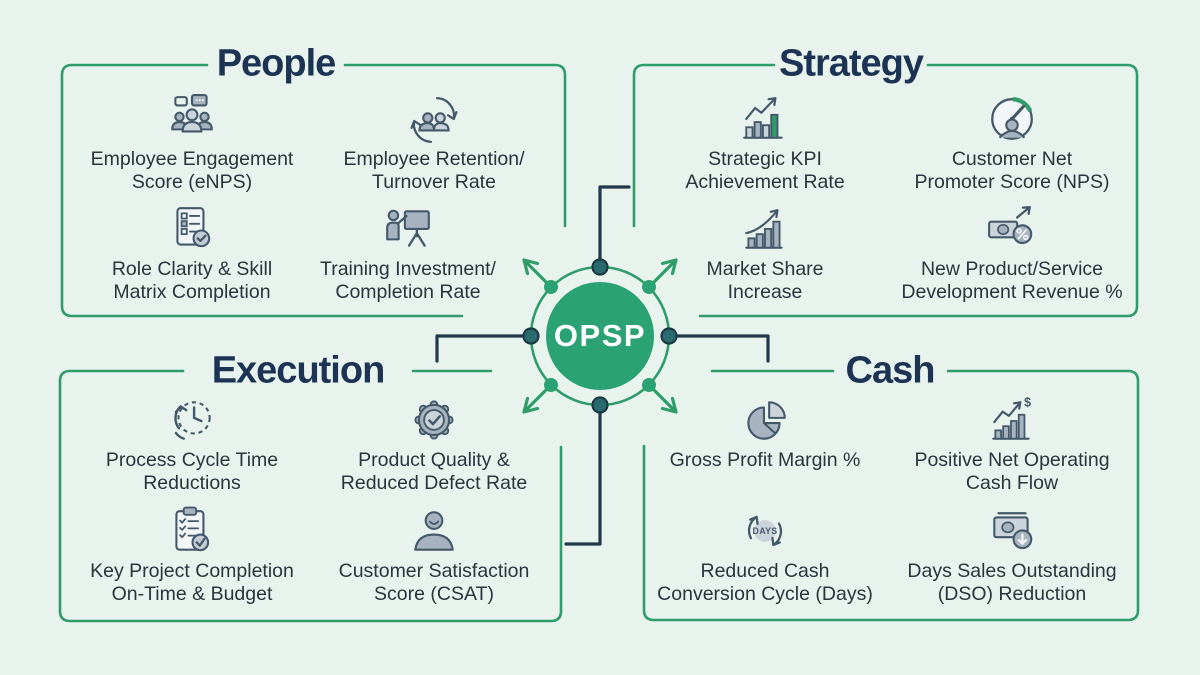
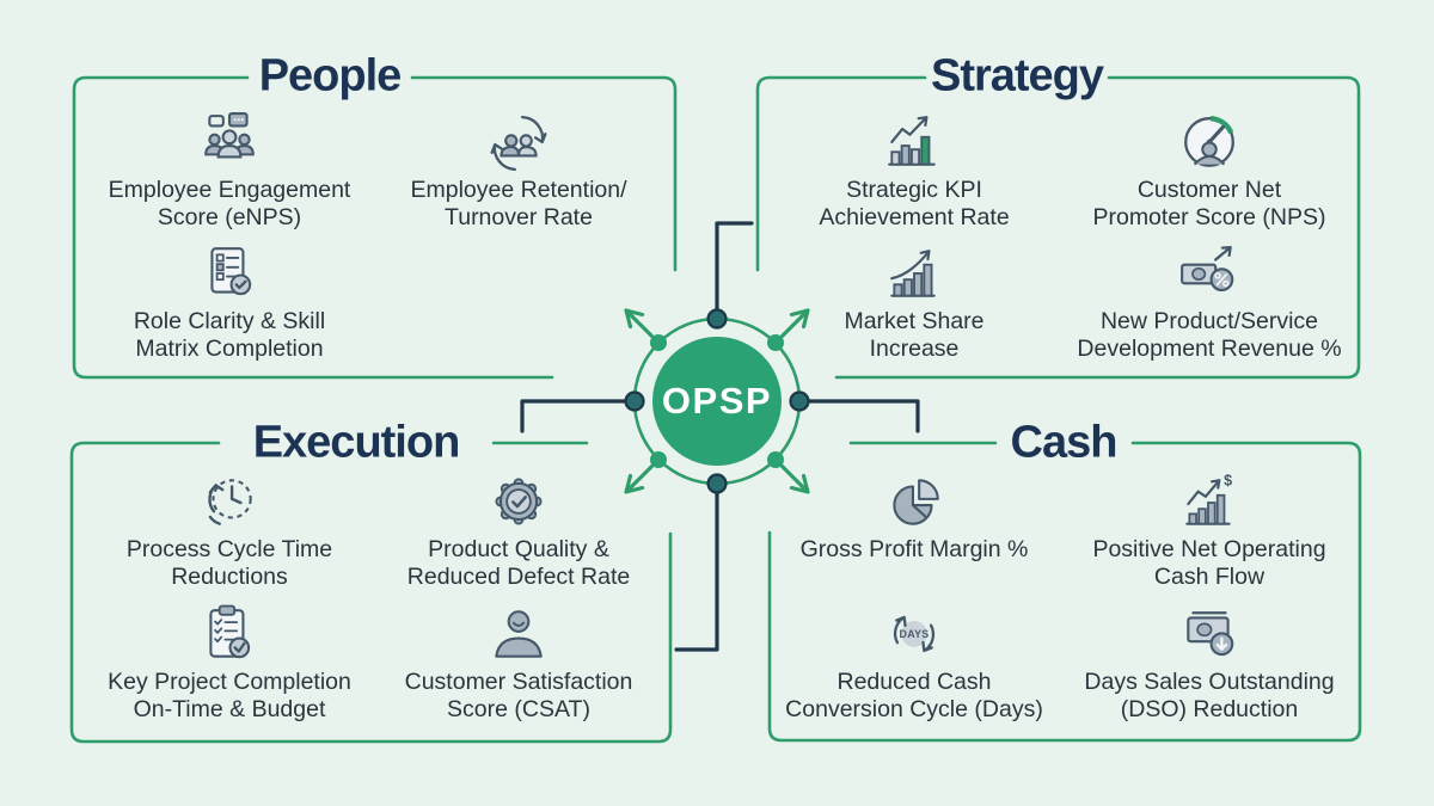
  People
  Strategy
  Execution
  Cash
  Employee Engagement
  Score (eNPS)
  Employee Retention/
  Turnover Rate
  Role Clarity & Skill
  Matrix Completion
- Training Investment/
- Completion Rate
  Strategic KPI
  Achievement Rate
  Customer Net
  Promoter Score (NPS)
  Market Share
  Increase
  New Product/Service
  Development Revenue %
  Process Cycle Time
  Reductions
  Product Quality &
  Reduced Defect Rate
  Key Project Completion
  On-Time & Budget
  Customer Satisfaction
  Score (CSAT)
  Gross Profit Margin %
  $
  Positive Net Operating
  Cash Flow
  DAYS
  Reduced Cash
  Conversion Cycle (Days)
  Days Sales Outstanding
  (DSO) Reduction
  OPSP
